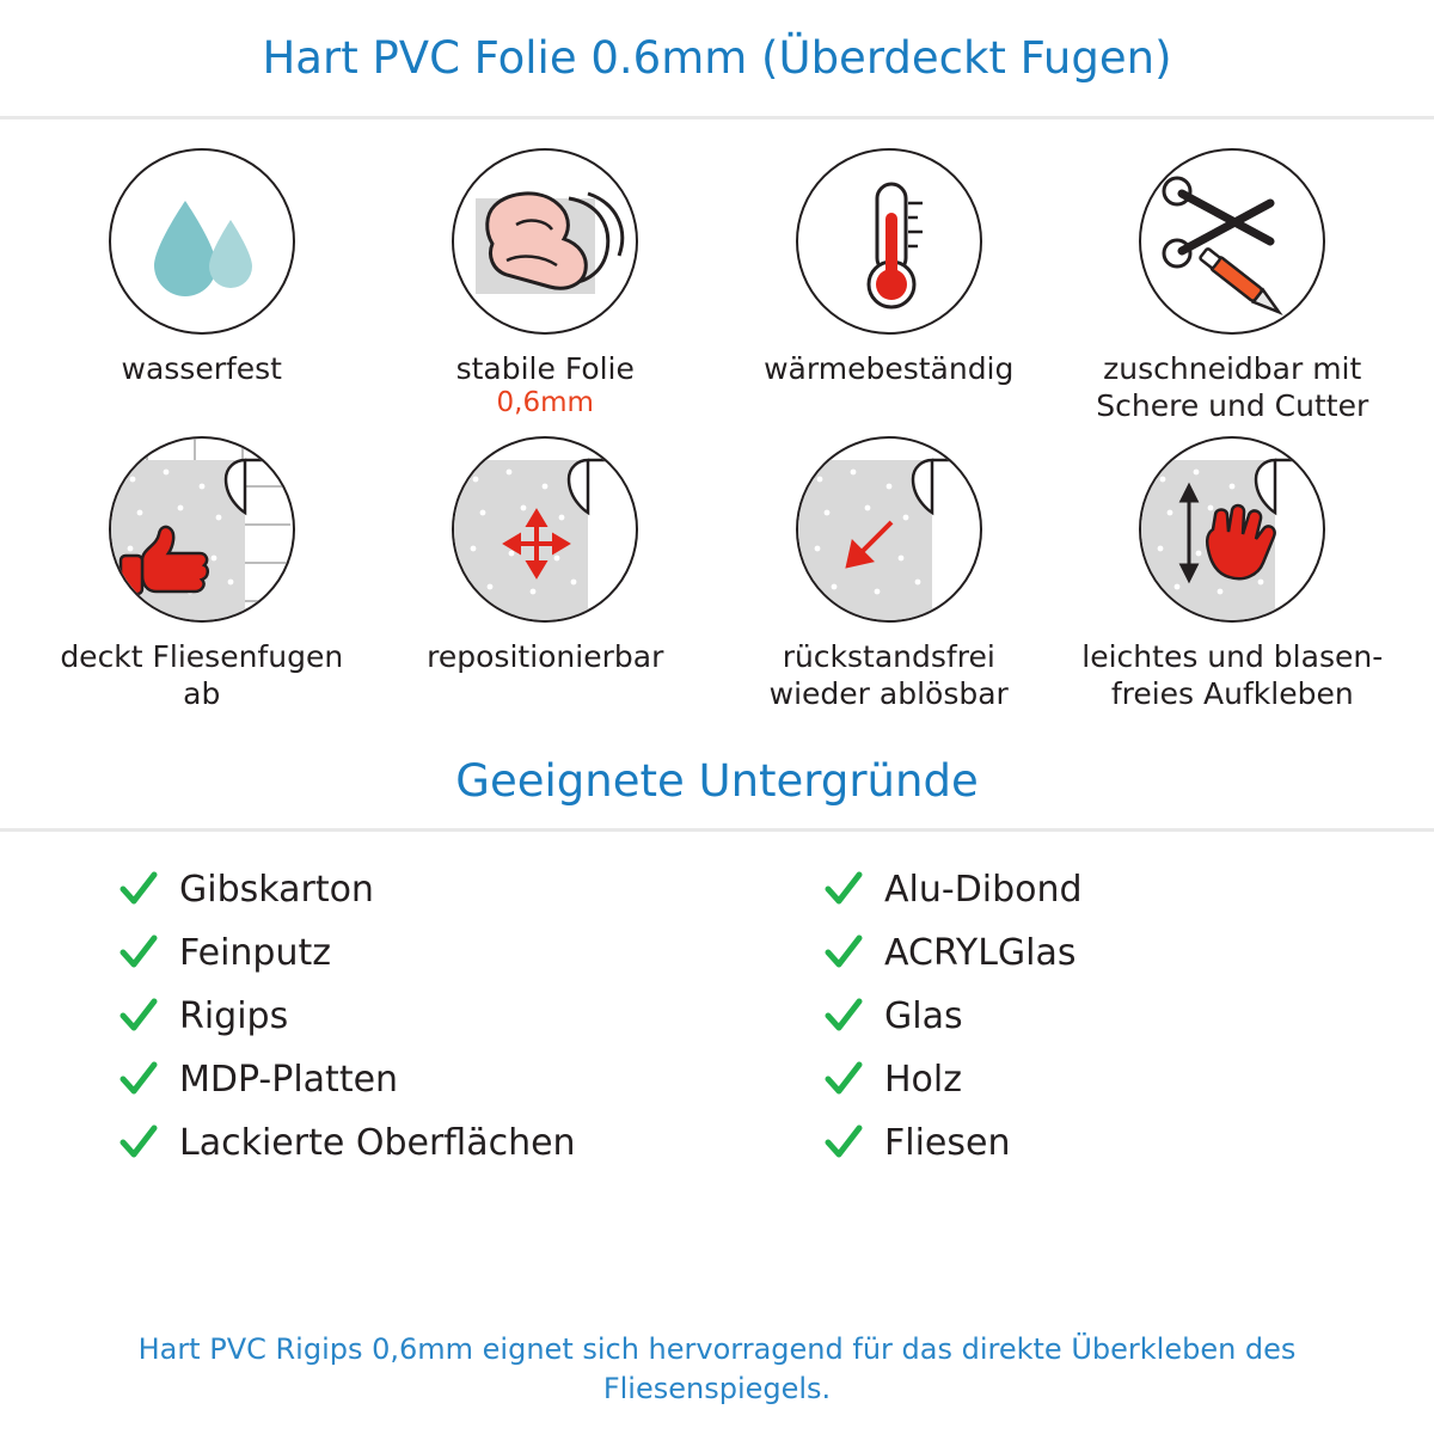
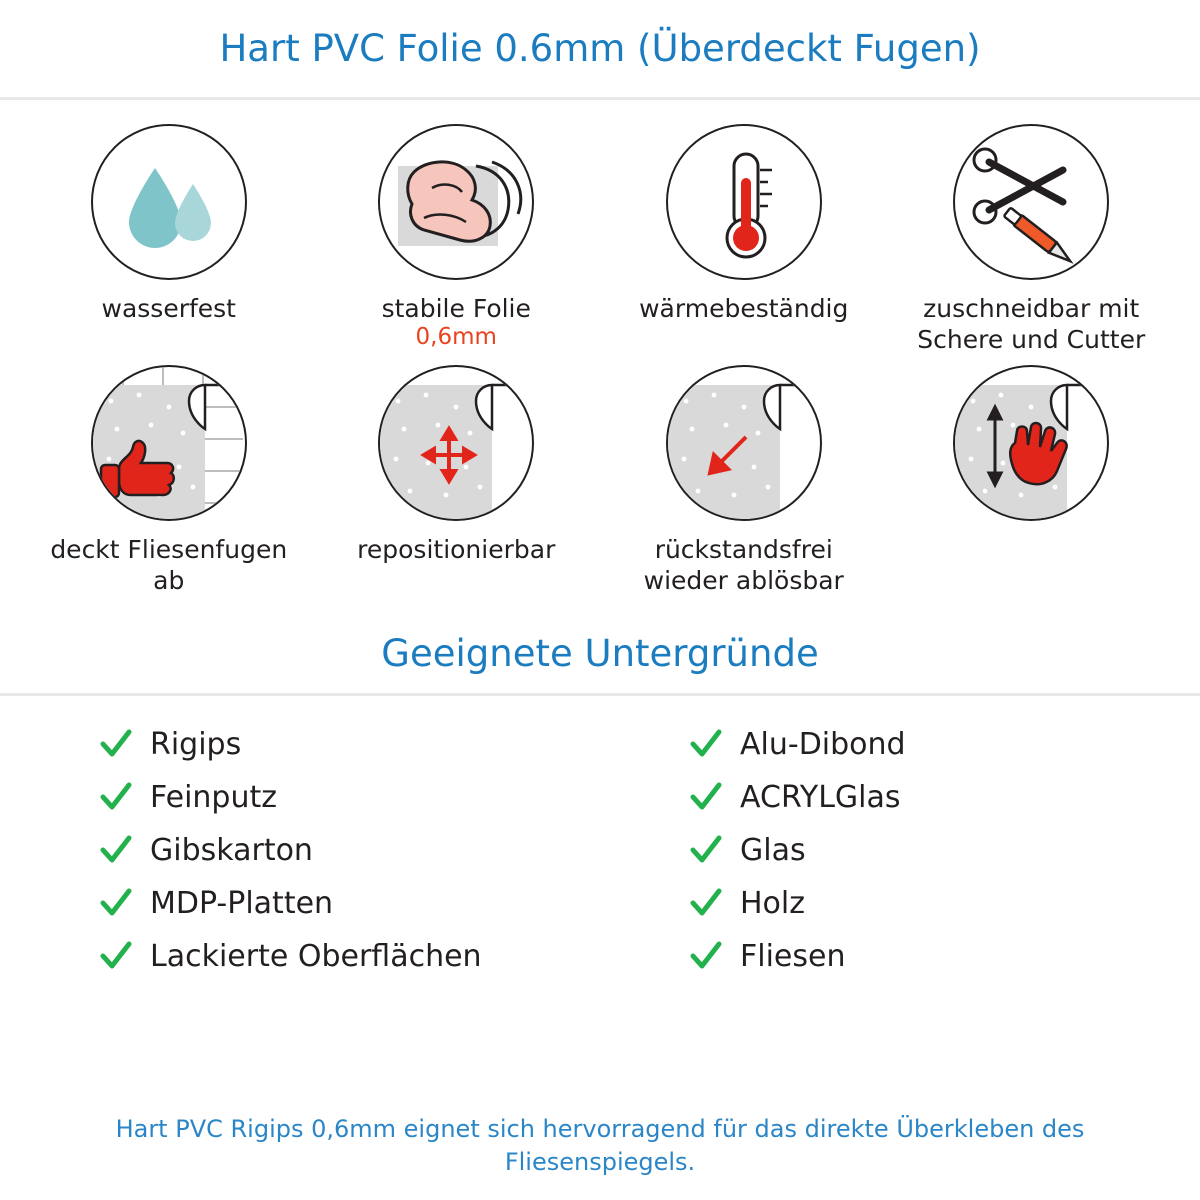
  Hart PVC Folie 0.6mm (Überdeckt Fugen)
  wasserfest
  stabile Folie
  0,6mm
  wärmebeständig
  zuschneidbar mit
  Schere und Cutter
  deckt Fliesenfugen ab
  repositionierbar
  rückstandsfrei
  wieder ablösbar
- leichtes und blasen-
- freies Aufkleben
  Geeignete Untergründe
- Gibskarton
+ Rigips
  Feinputz
- Rigips
+ Gibskarton
  MDP-Platten
  Lackierte Oberflächen
  Alu-Dibond
  ACRYLGlas
  Glas
  Holz
  Fliesen
  Hart PVC Rigips 0,6mm eignet sich hervorragend für das direkte Überkleben des Fliesenspiegels.
